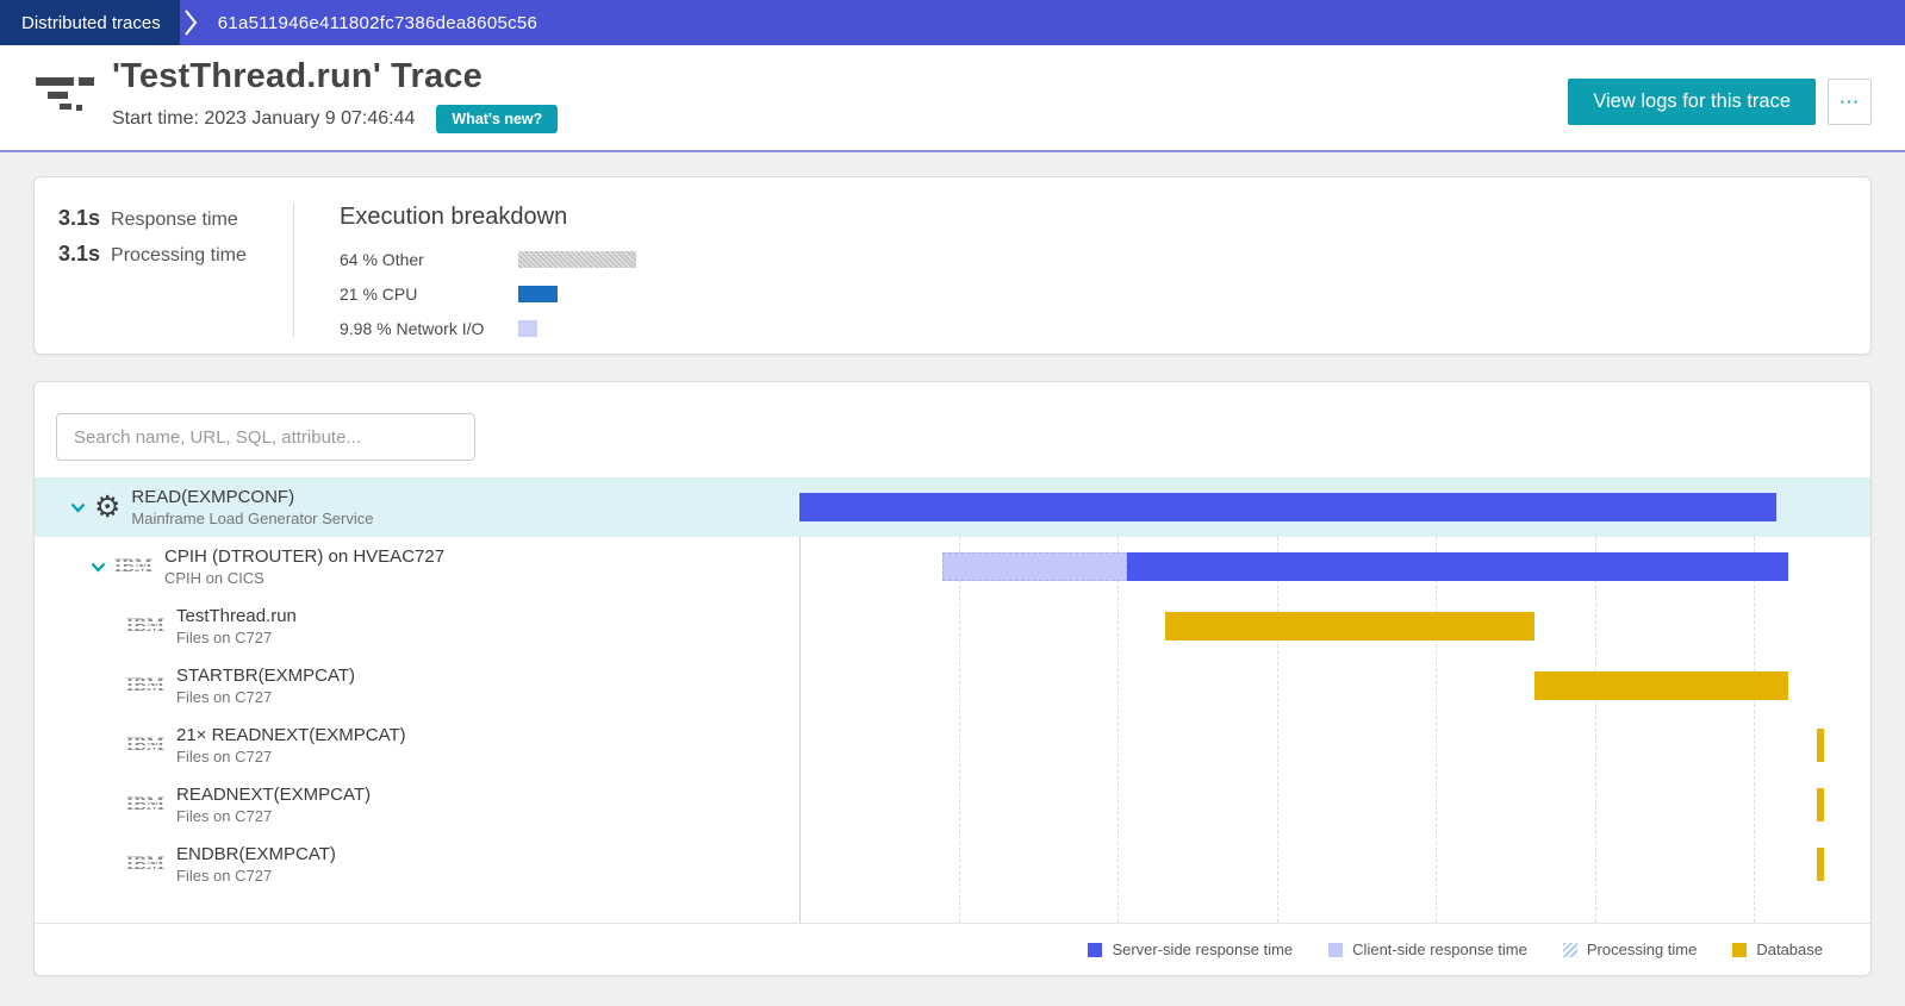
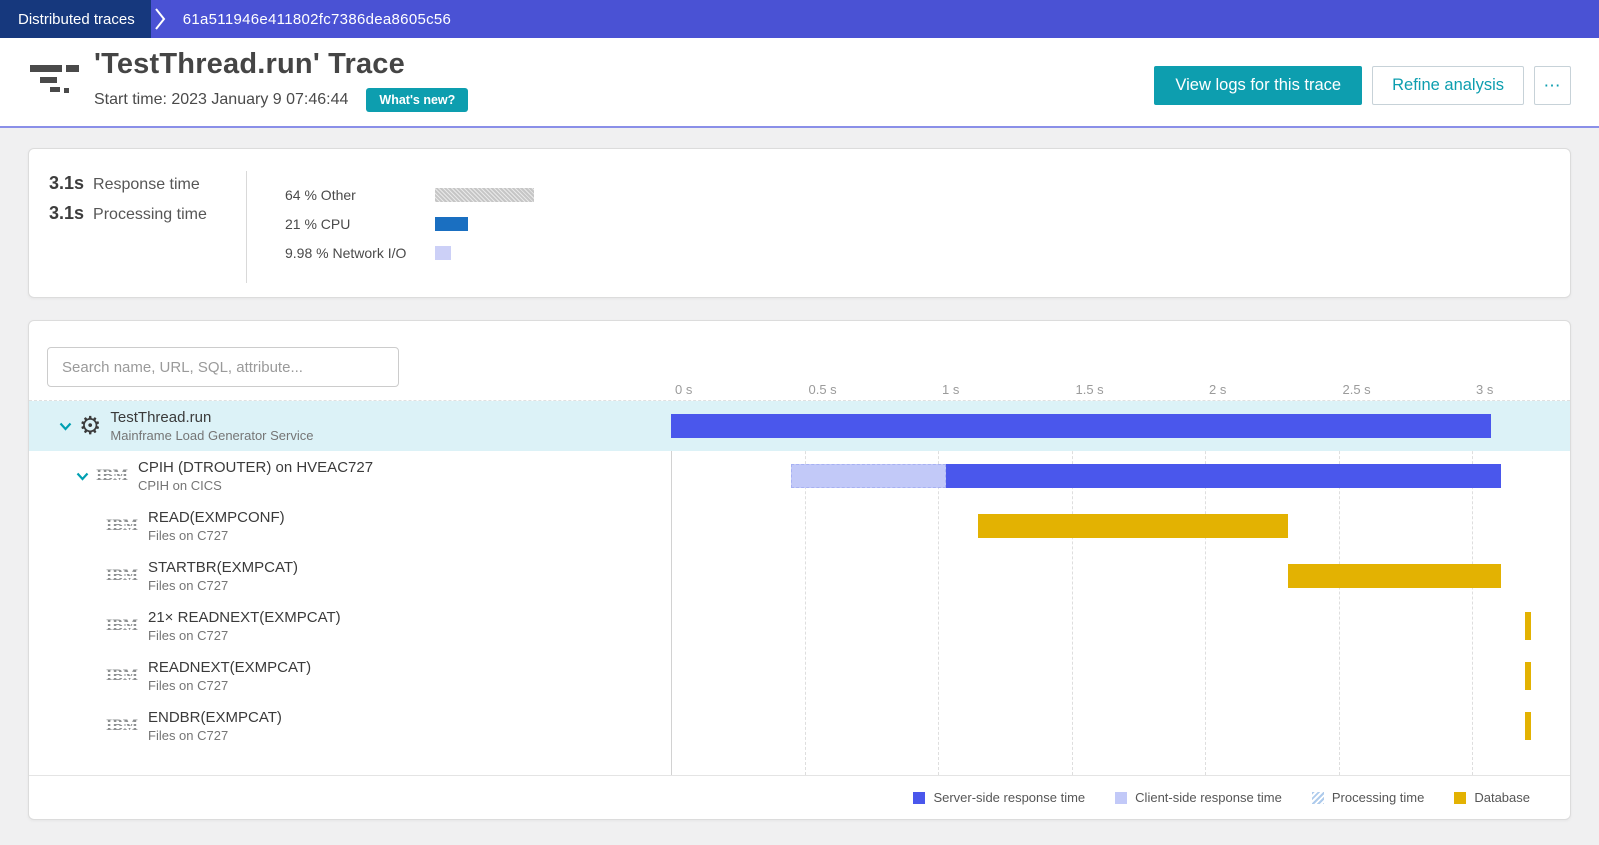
  Distributed traces
  61a511946e411802fc7386dea8605c56
  'TestThread.run' Trace
  Start time: 2023 January 9 07:46:44
  What's new?
  View logs for this trace
+ Refine analysis
  ⋯
  3.1s
  Response time
  3.1s
  Processing time
- Execution breakdown
  64 % Other
  21 % CPU
  9.98 % Network I/O
  Search name, URL, SQL, attribute...
+ 0 s
+ 0.5 s
+ 1 s
+ 1.5 s
+ 2 s
+ 2.5 s
+ 3 s
  ⚙
- READ(EXMPCONF)
+ TestThread.run
  Mainframe Load Generator Service
  IBM
  CPIH (DTROUTER) on HVEAC727
  CPIH on CICS
  IBM
- TestThread.run
+ READ(EXMPCONF)
  Files on C727
  IBM
  STARTBR(EXMPCAT)
  Files on C727
  IBM
  21× READNEXT(EXMPCAT)
  Files on C727
  IBM
  READNEXT(EXMPCAT)
  Files on C727
  IBM
  ENDBR(EXMPCAT)
  Files on C727
  Server-side response time
  Client-side response time
  Processing time
  Database
